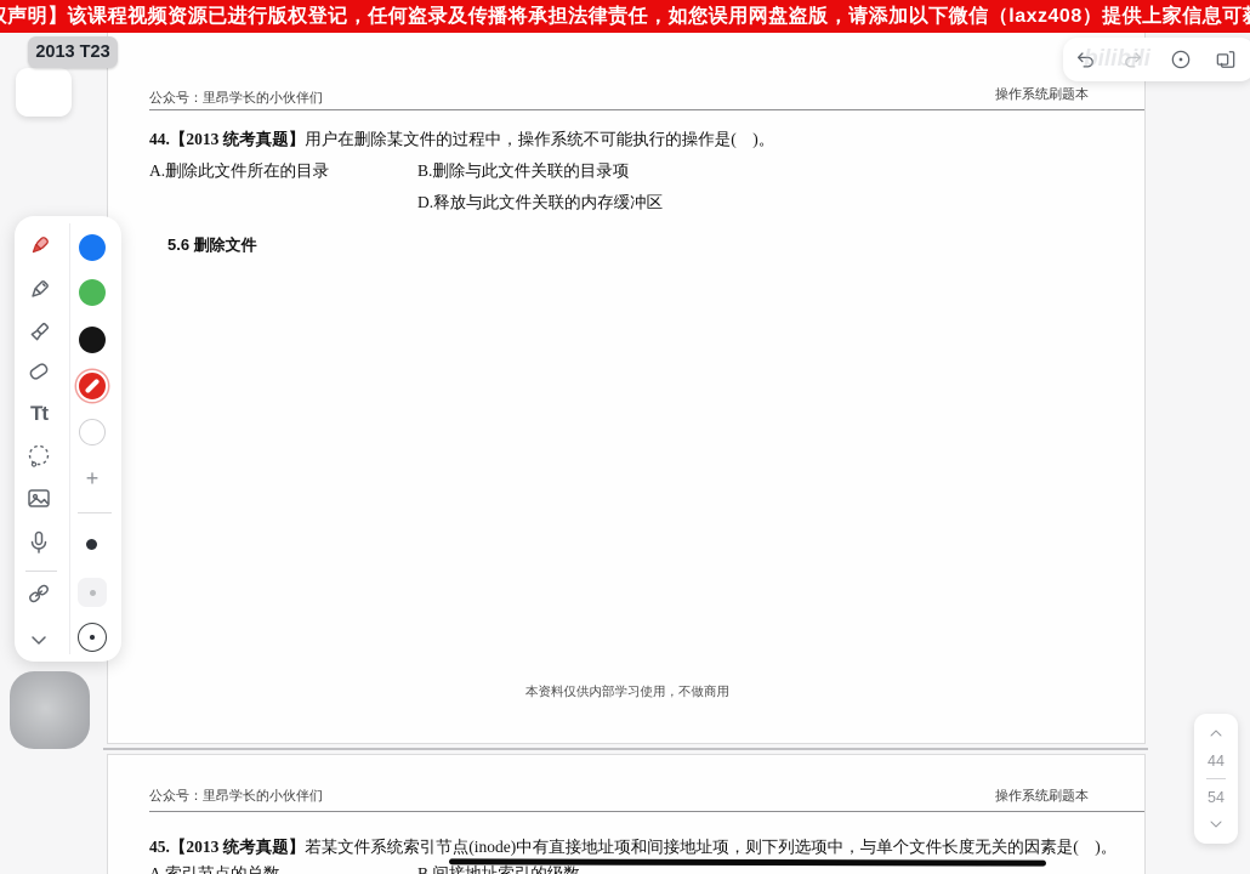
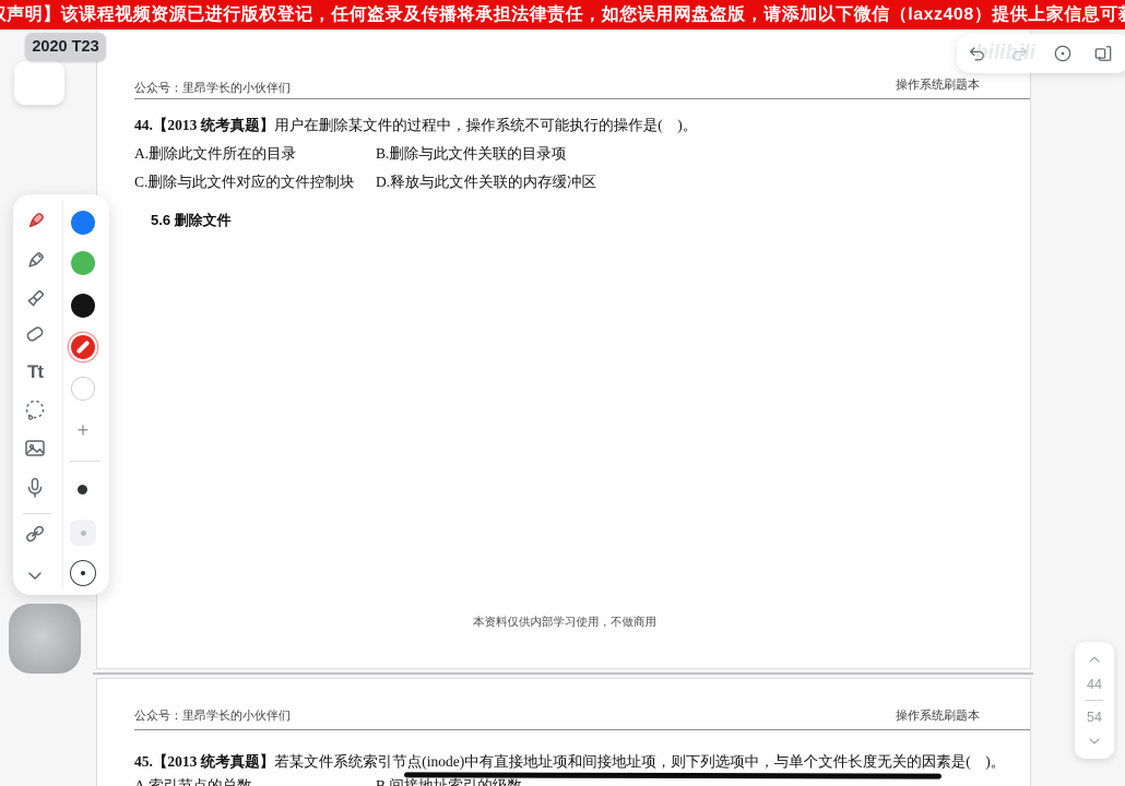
  声明】该课程视频资源已进行版权登记，任何盗录及传播将承担法律责任，如您误用网盘盗版，请添加以下微信（laxz408）提供上家信息可
- 2013 T23
+ 2020 T23
  公众号：里昂学长的小伙伴们
  操作系统刷题本
  44.【2013 统考真题】用户在删除某文件的过程中，操作系统不可能执行的操作是( )。
  A.删除此文件所在的目录
  B.删除与此文件关联的目录项
+ C.删除与此文件对应的文件控制块
  D.释放与此文件关联的内存缓冲区
  5.6 删除文件
  本资料仅供内部学习使用，不做商用
  公众号：里昂学长的小伙伴们
  操作系统刷题本
  45.【2013 统考真题】若某文件系统索引节点(inode)中有直接地址项和间接地址项，则下列选项中，与单个文件长度无关的因素是( )。
  Tt
  +
  bilibili
  44
  54
